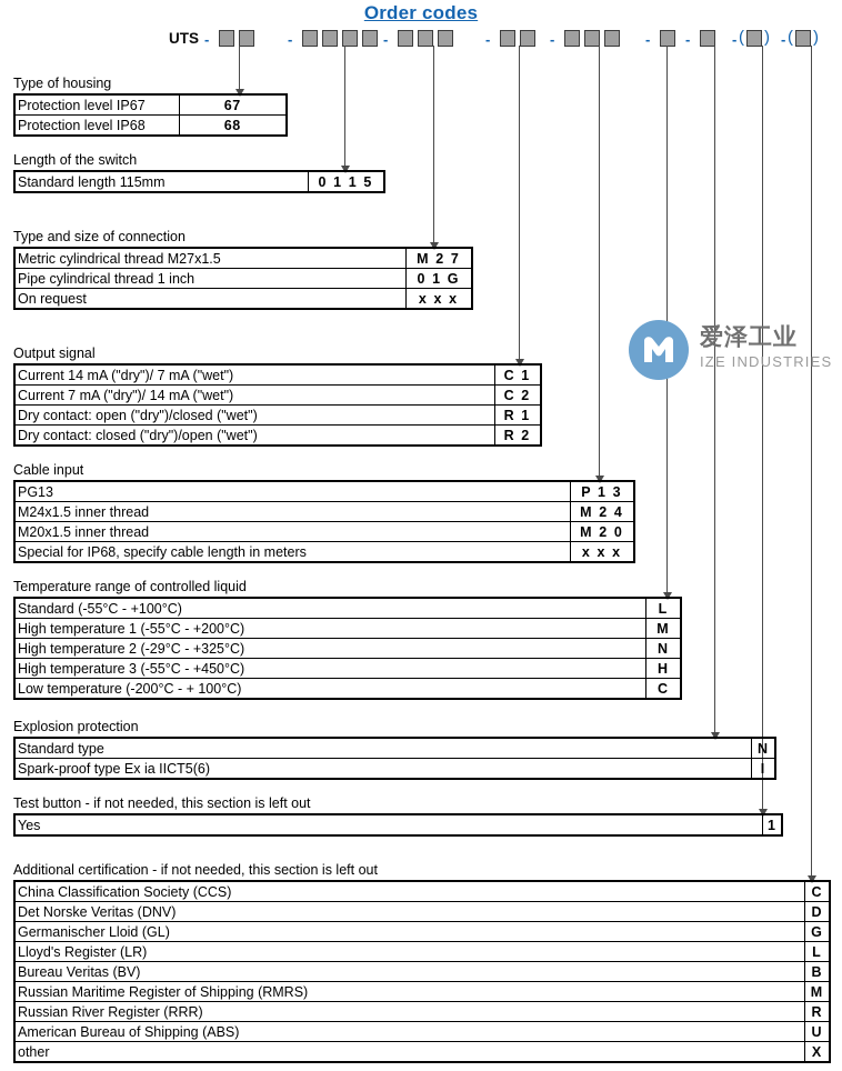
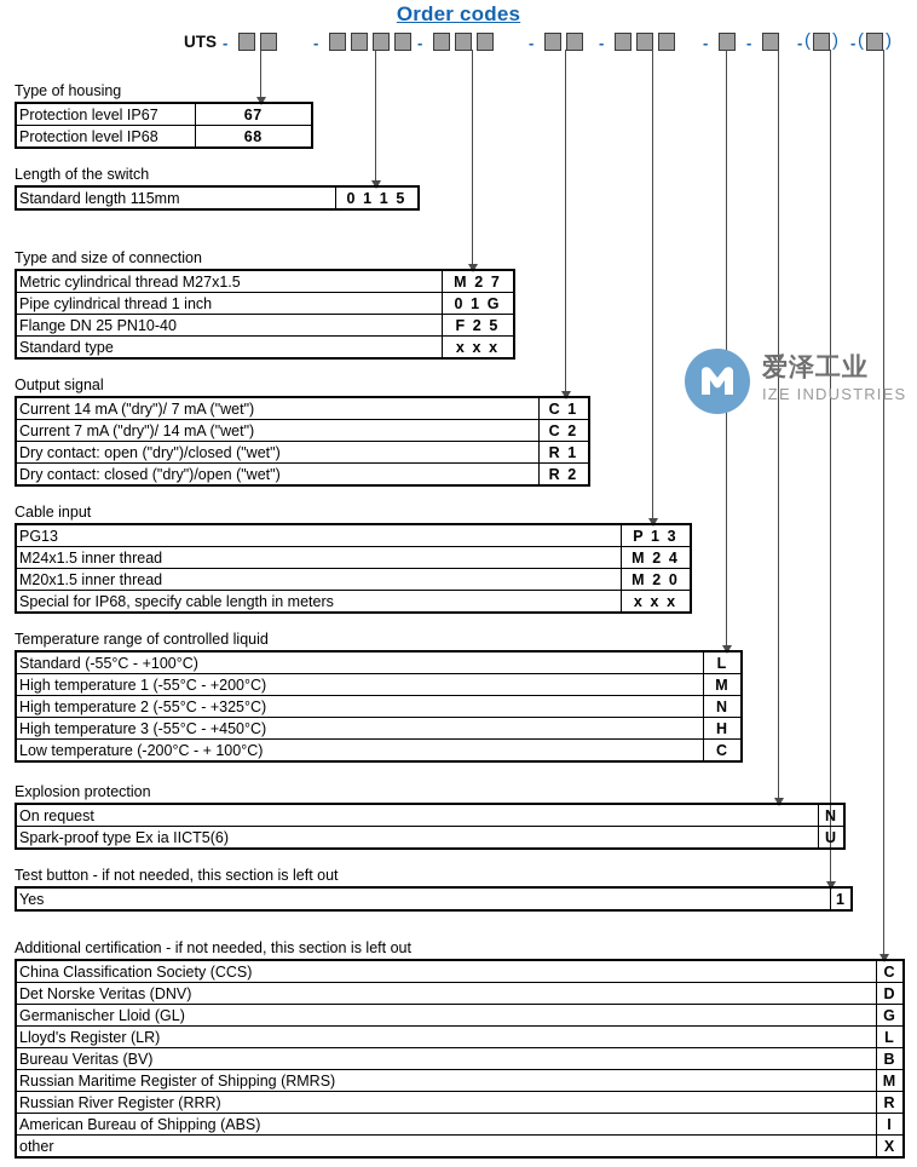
  Order codes
  UTS
  -
  -
  -
  -
  -
  -
  -
  -
  (
  )
  -
  (
  )
  Type of housing
  Protection level IP67	67
  Protection level IP68	68
  Length of the switch
  Standard length 115mm	0 1 1 5
  Type and size of connection
  Metric cylindrical thread M27x1.5	M 2 7
  Pipe cylindrical thread 1 inch	0 1 G
+ Flange DN 25 PN10-40	F 2 5
- On request	x x x
+ Standard type	x x x
  Output signal
  Current 14 mA ("dry")/ 7 mA ("wet")	C 1
  Current 7 mA ("dry")/ 14 mA ("wet")	C 2
  Dry contact: open ("dry")/closed ("wet")	R 1
  Dry contact: closed ("dry")/open ("wet")	R 2
  Cable input
  PG13	P 1 3
  M24x1.5 inner thread	M 2 4
  M20x1.5 inner thread	M 2 0
  Special for IP68, specify cable length in meters	x x x
  Temperature range of controlled liquid
  Standard (-55°C - +100°C)	L
  High temperature 1 (-55°C - +200°C)	M
- High temperature 2 (-29°C - +325°C)	N
+ High temperature 2 (-55°C - +325°C)	N
  High temperature 3 (-55°C - +450°C)	H
  Low temperature (-200°C - + 100°C)	C
  Explosion protection
- Standard type	N
+ On request	N
- Spark-proof type Ex ia IICT5(6)	I
+ Spark-proof type Ex ia IICT5(6)	U
  Test button - if not needed, this section is left out
  Yes	1
  Additional certification - if not needed, this section is left out
  China Classification Society (CCS)	C
  Det Norske Veritas (DNV)	D
  Germanischer Lloid (GL)	G
  Lloyd's Register (LR)	L
  Bureau Veritas (BV)	B
  Russian Maritime Register of Shipping (RMRS)	M
  Russian River Register (RRR)	R
- American Bureau of Shipping (ABS)	U
+ American Bureau of Shipping (ABS)	I
  other	X
  爱泽工业
  IZE INDUSTRIES
